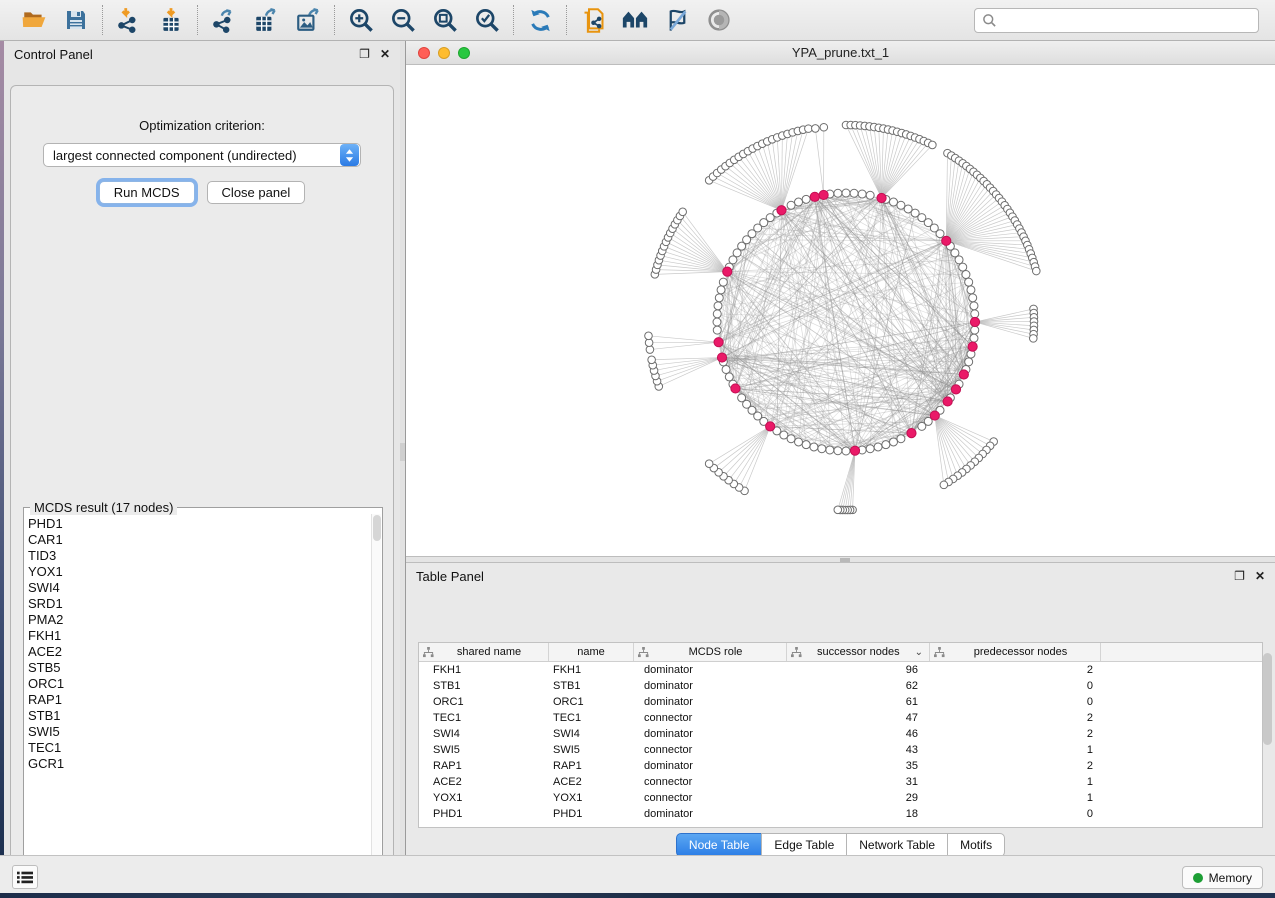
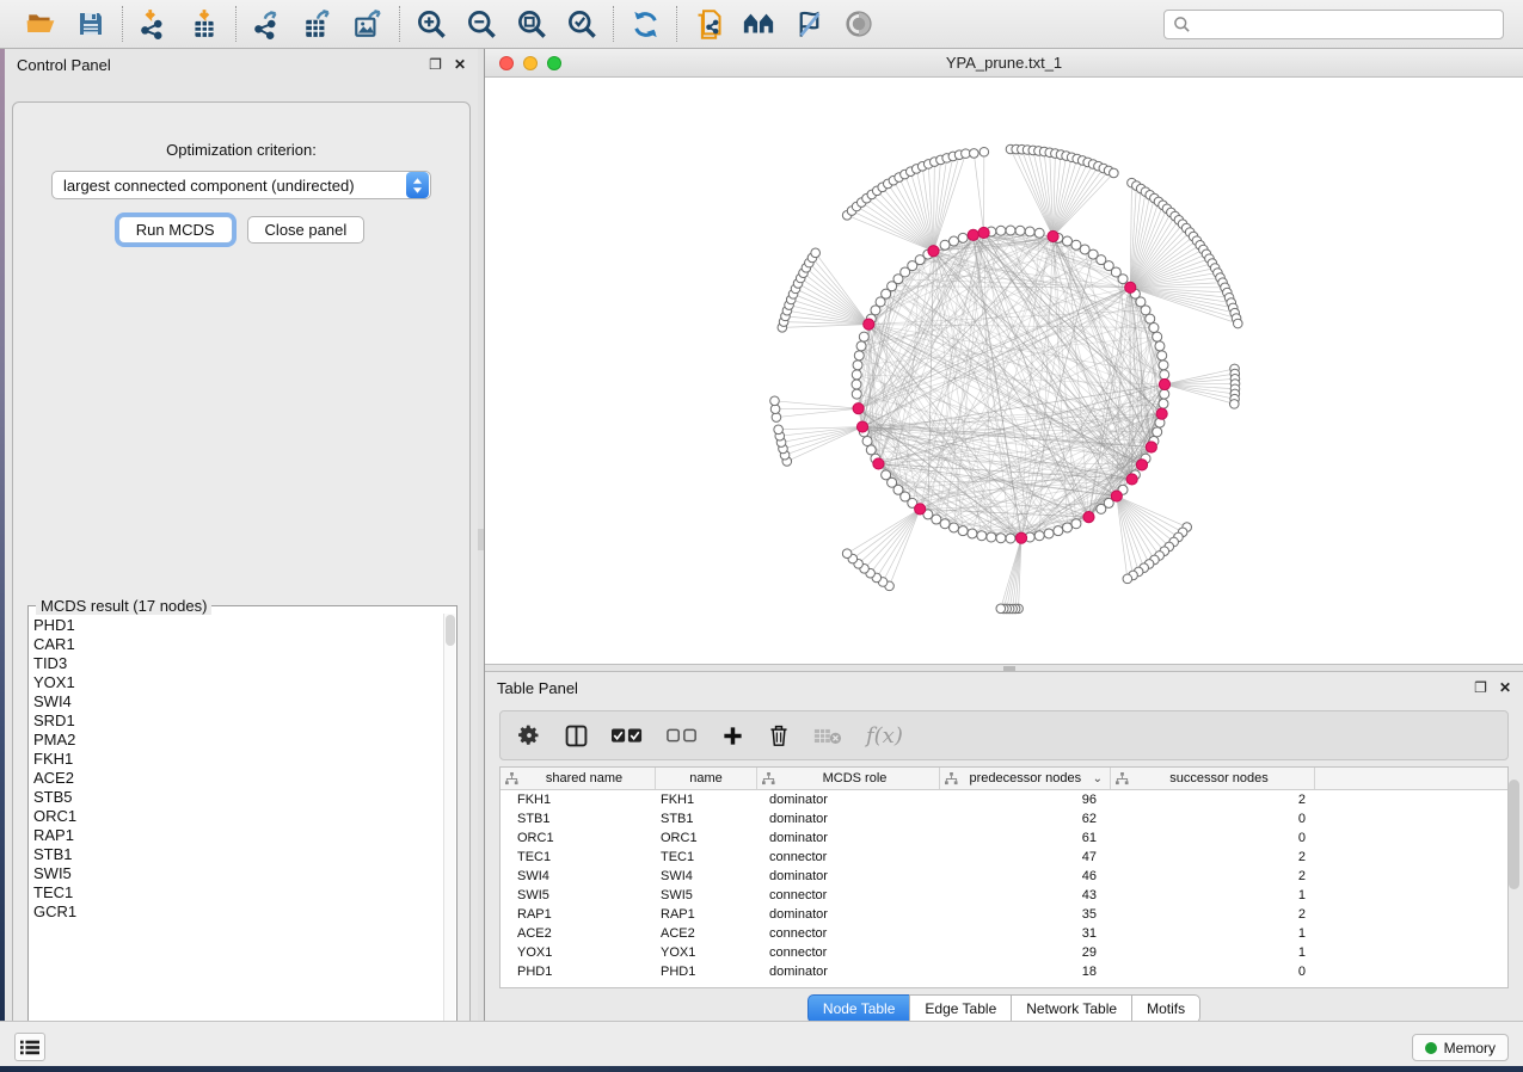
  Control Panel
  ❐
  ✕
  Optimization criterion:
  largest connected component (undirected)
  Run MCDS
  Close panel
  MCDS result (17 nodes)
  PHD1
  CAR1
  TID3
  YOX1
  SWI4
  SRD1
  PMA2
  FKH1
  ACE2
  STB5
  ORC1
  RAP1
  STB1
  SWI5
  TEC1
  GCR1
  YPA_prune.txt_1
  Table Panel
  ❐
  ✕
+ f(x)
  shared name
  name
  MCDS role
- successor nodes
+ predecessor nodes
  ⌄
- predecessor nodes
+ successor nodes
  FKH1
  FKH1
  dominator
  96
  2
  STB1
  STB1
  dominator
  62
  0
  ORC1
  ORC1
  dominator
  61
  0
  TEC1
  TEC1
  connector
  47
  2
  SWI4
  SWI4
  dominator
  46
  2
  SWI5
  SWI5
  connector
  43
  1
  RAP1
  RAP1
  dominator
  35
  2
  ACE2
  ACE2
  connector
  31
  1
  YOX1
  YOX1
  connector
  29
  1
  PHD1
  PHD1
  dominator
  18
  0
  Node Table
  Edge Table
  Network Table
  Motifs
  Memory
